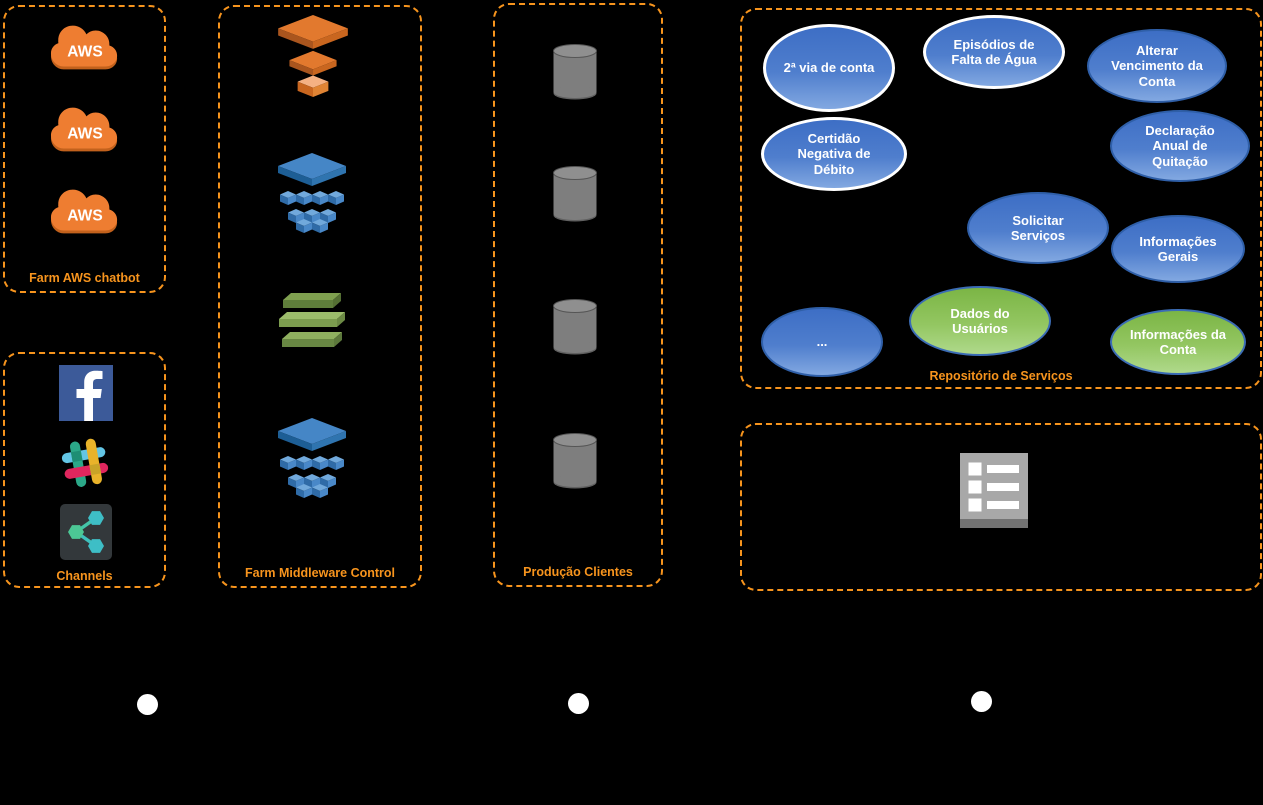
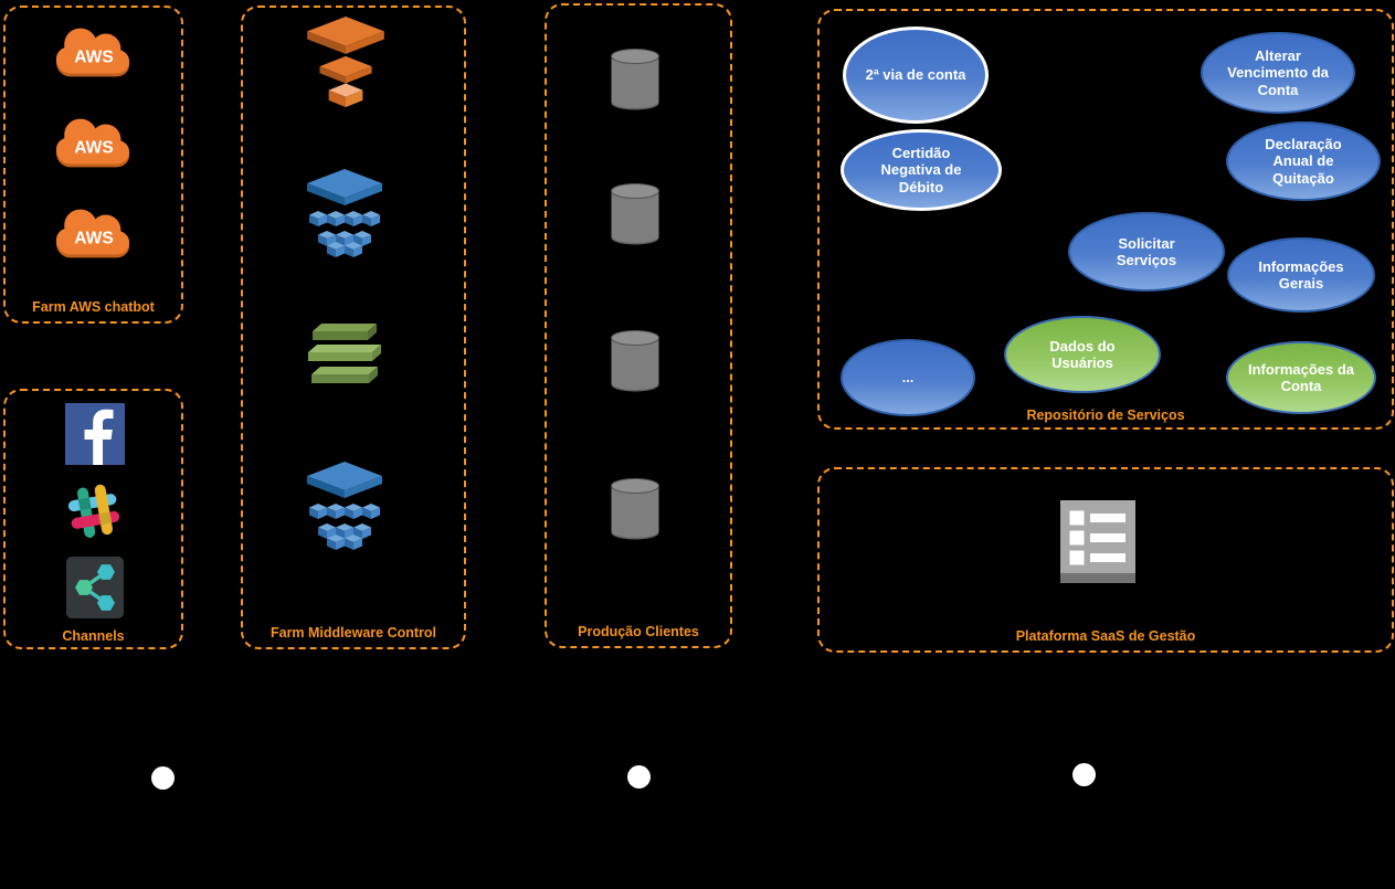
  Farm AWS chatbot
  Channels
  Farm Middleware Control
  Produção Clientes
  Repositório de Serviços
+ Plataforma SaaS de Gestão
  AWS
  AWS
  AWS
  2ª via de conta
- Episódios de
- Falta de Água
  Alterar
  Vencimento da
  Conta
  Certidão
  Negativa de
  Débito
  Declaração
  Anual de
  Quitação
  Solicitar
  Serviços
  Informações
  Gerais
  ...
  Dados do
  Usuários
  Informações da
  Conta
